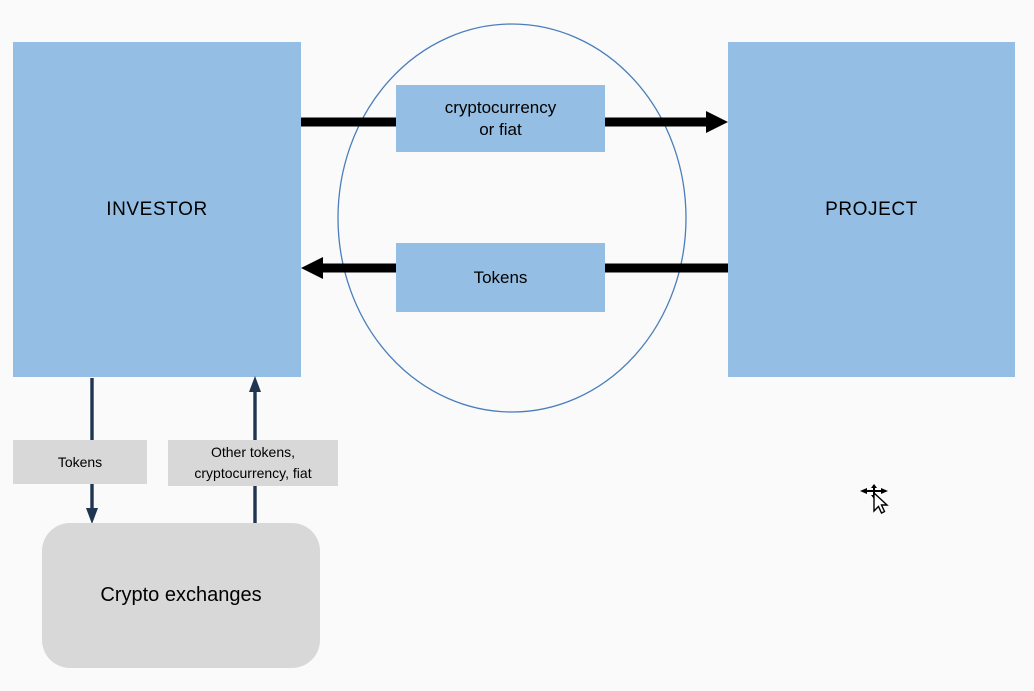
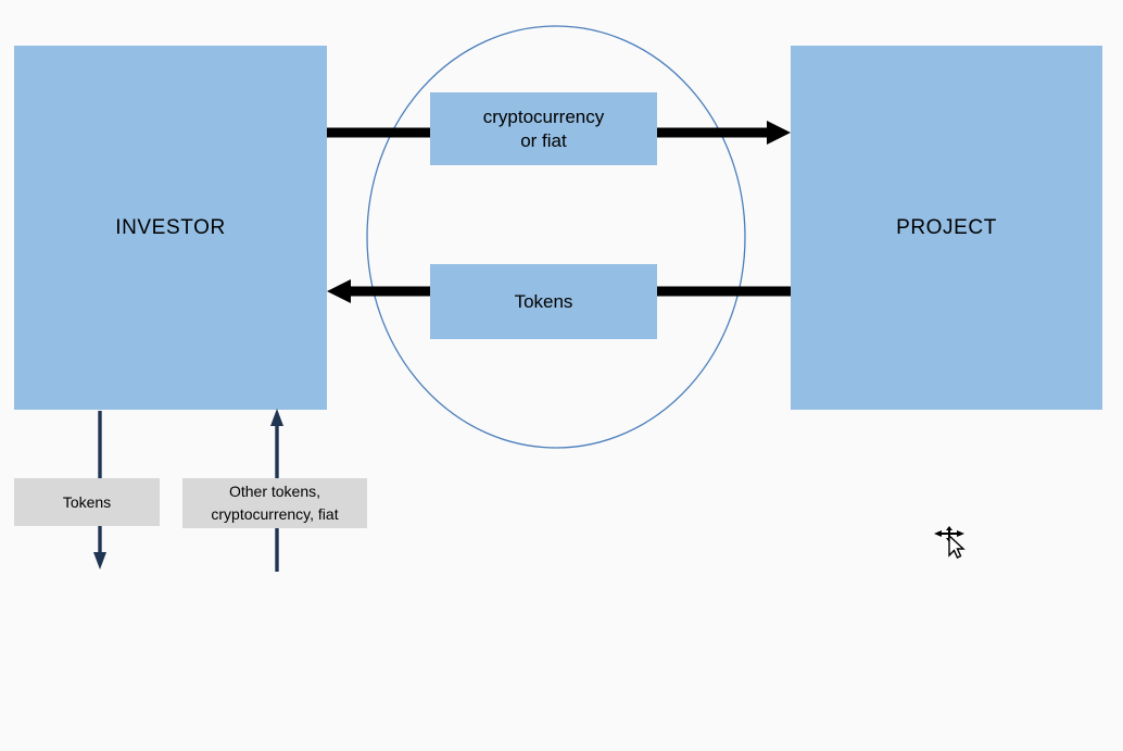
  INVESTOR
  PROJECT
  cryptocurrency
  or fiat
  Tokens
  Tokens
  Other tokens,
  cryptocurrency, fiat
- Crypto exchanges
